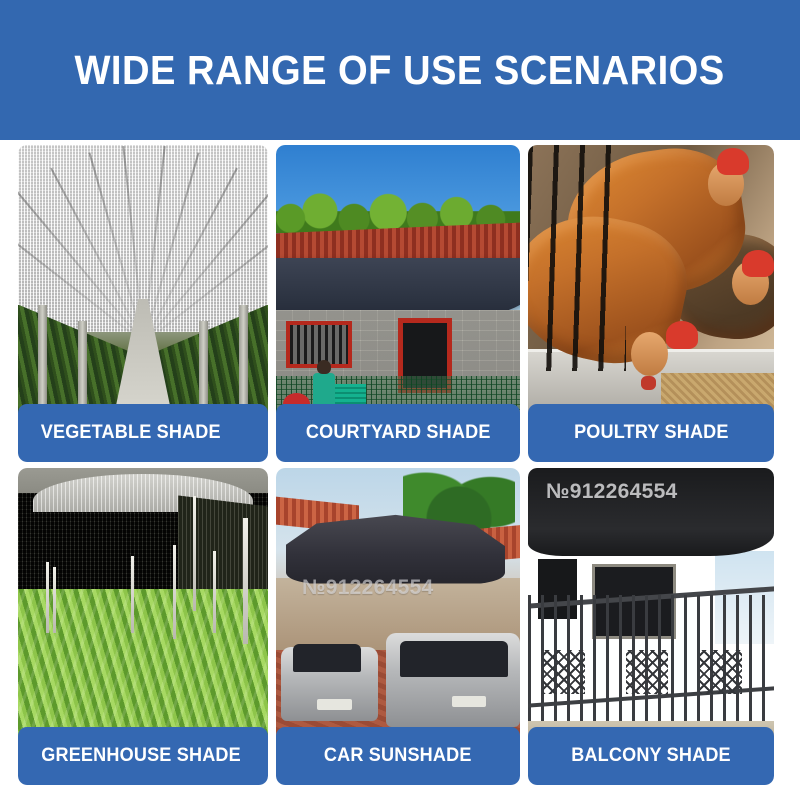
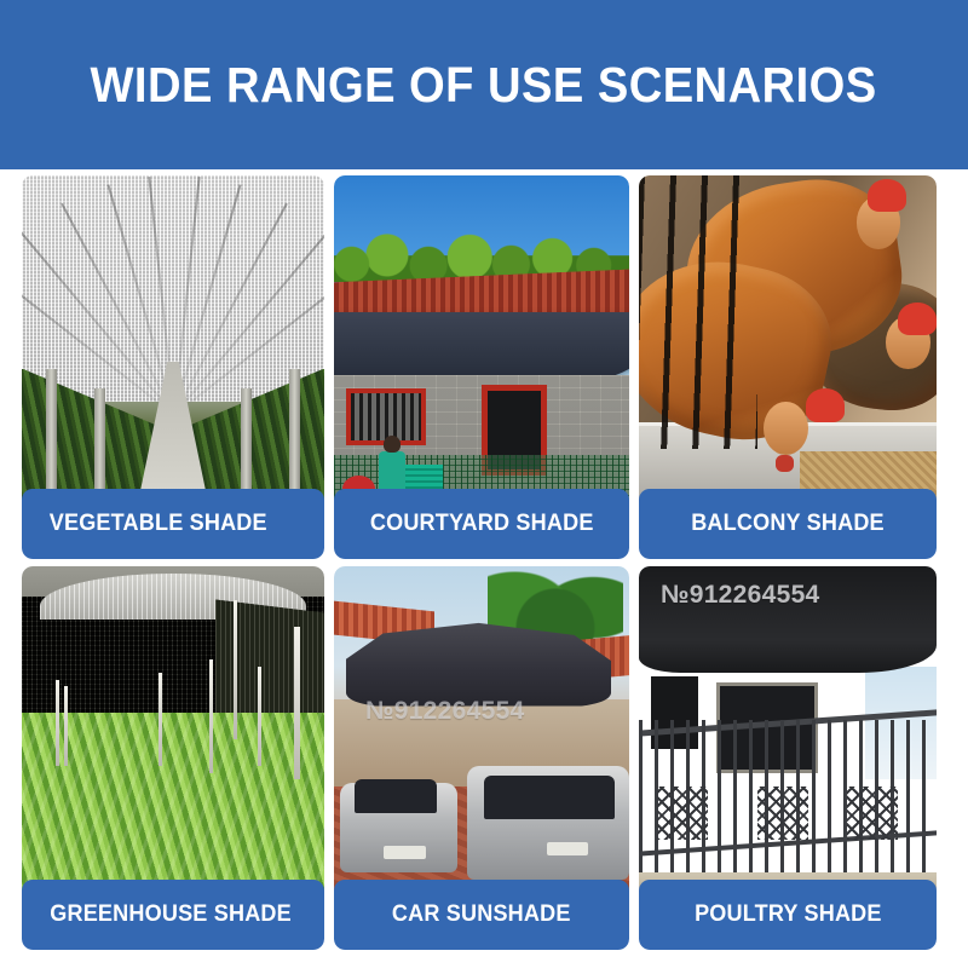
  WIDE RANGE OF USE SCENARIOS
  VEGETABLE SHADE
  COURTYARD SHADE
- POULTRY SHADE
+ BALCONY SHADE
  GREENHOUSE SHADE
  №912264554
  CAR SUNSHADE
  №912264554
- BALCONY SHADE
+ POULTRY SHADE
